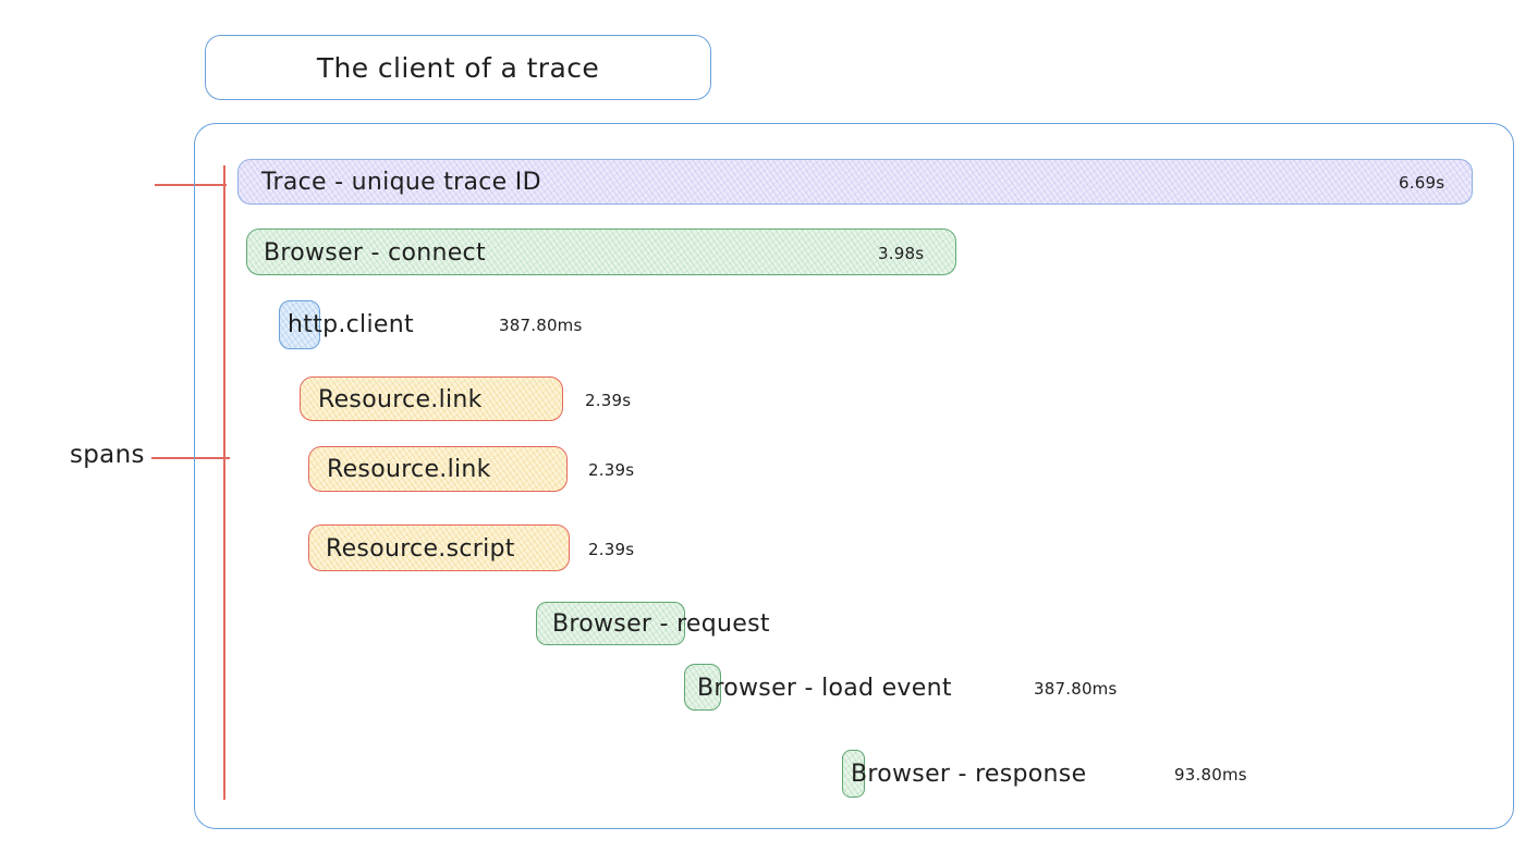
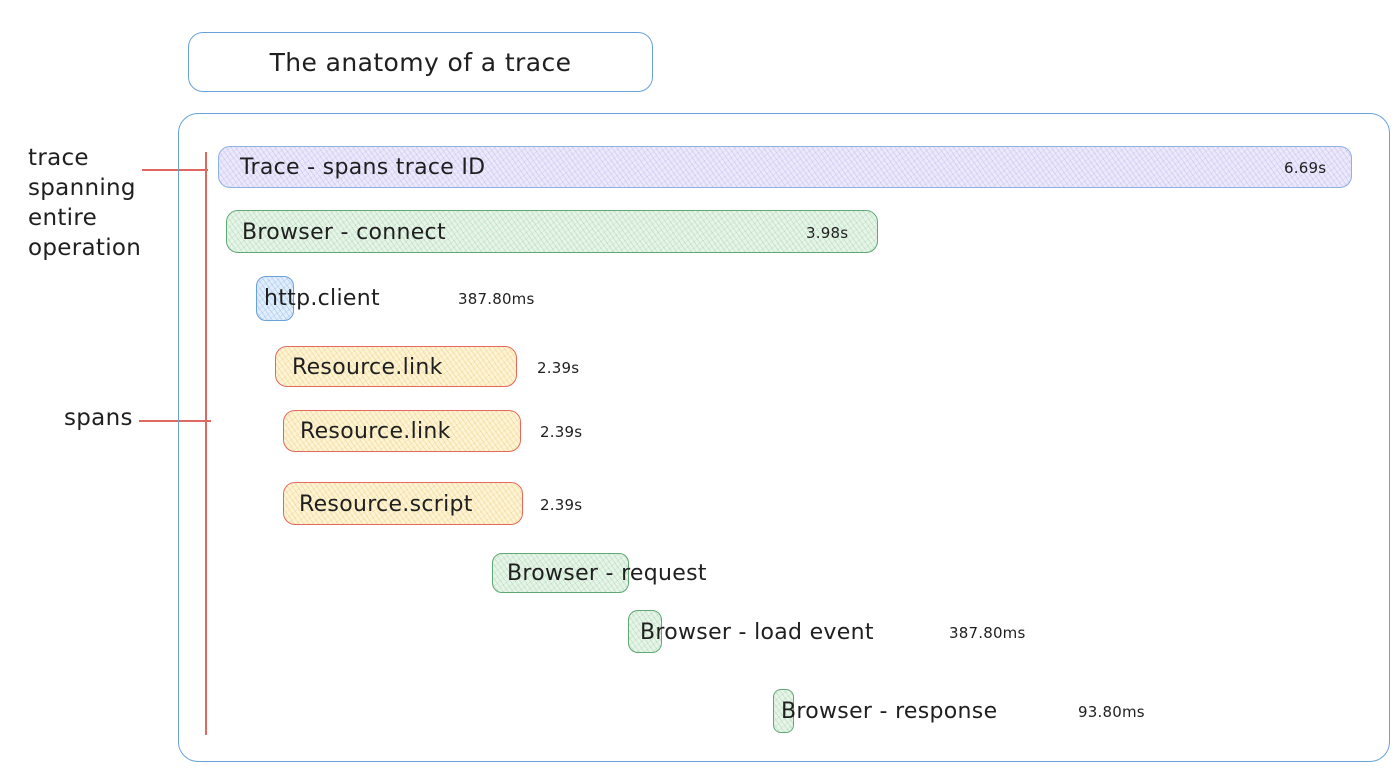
- The client of a trace
+ The anatomy of a trace
+ trace
+ spanning
+ entire
+ operation
  spans
- Trace - unique trace ID
+ Trace - spans trace ID
  6.69s
  Browser - connect
  3.98s
  http.client
  387.80ms
  Resource.link
  2.39s
  Resource.link
  2.39s
  Resource.script
  2.39s
  Browser - request
  Browser - load event
  387.80ms
  Browser - response
  93.80ms
